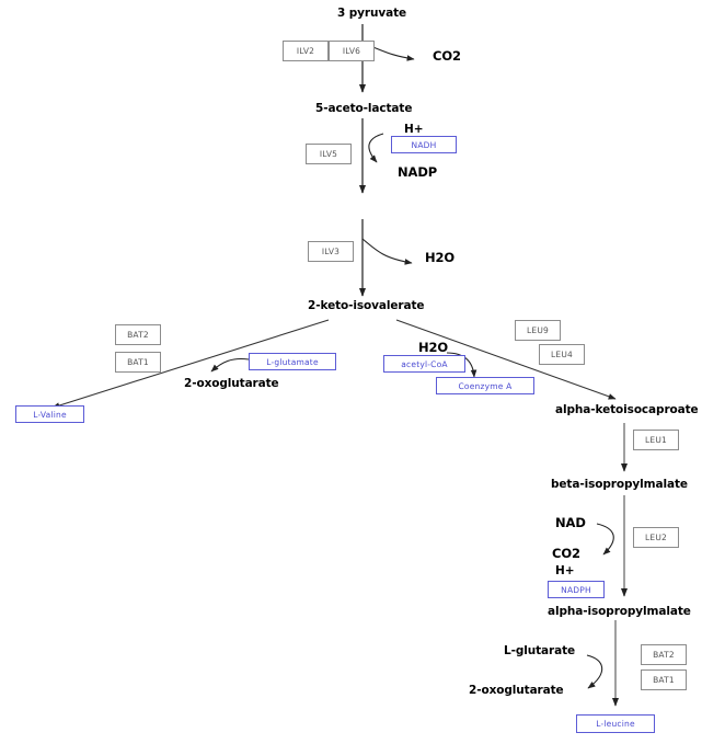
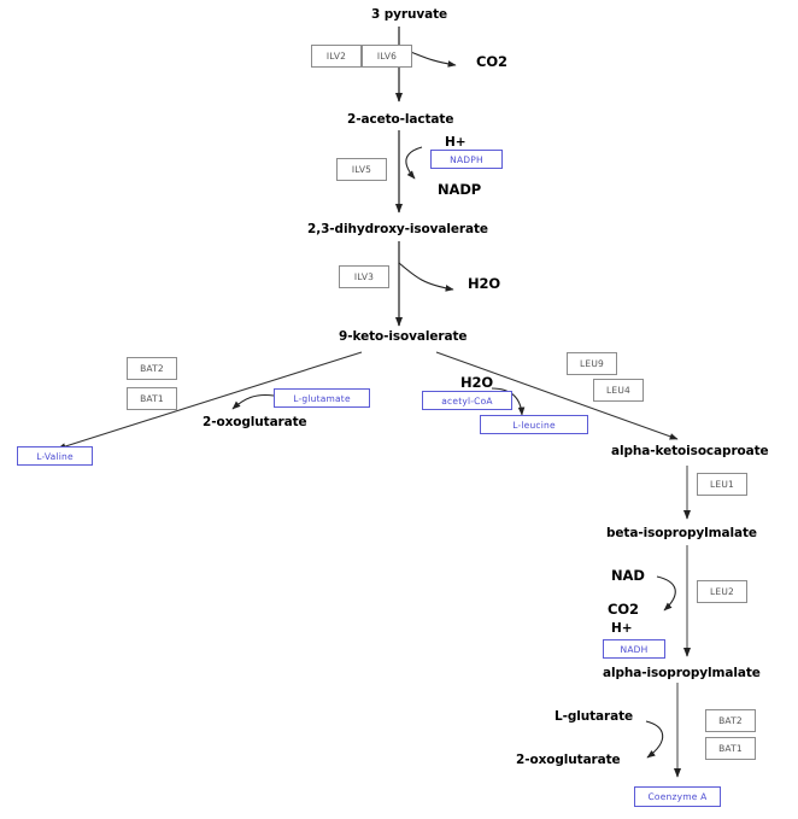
  3 pyruvate
- 5-aceto-lactate
+ 2-aceto-lactate
+ 2,3-dihydroxy-isovalerate
- 2-keto-isovalerate
+ 9-keto-isovalerate
  alpha-ketoisocaproate
  beta-isopropylmalate
  alpha-isopropylmalate
  CO2
  H+
  NADP
  H2O
  2-oxoglutarate
  H2O
  NAD
  CO2
  H+
  L-glutarate
  2-oxoglutarate
  ILV2
  ILV6
  ILV5
  ILV3
  BAT2
  BAT1
  LEU9
  LEU4
  LEU1
  LEU2
  BAT2
  BAT1
- NADH
+ NADPH
  L-glutamate
  L-Valine
  acetyl-CoA
- Coenzyme A
+ L-leucine
- NADPH
+ NADH
- L-leucine
+ Coenzyme A
